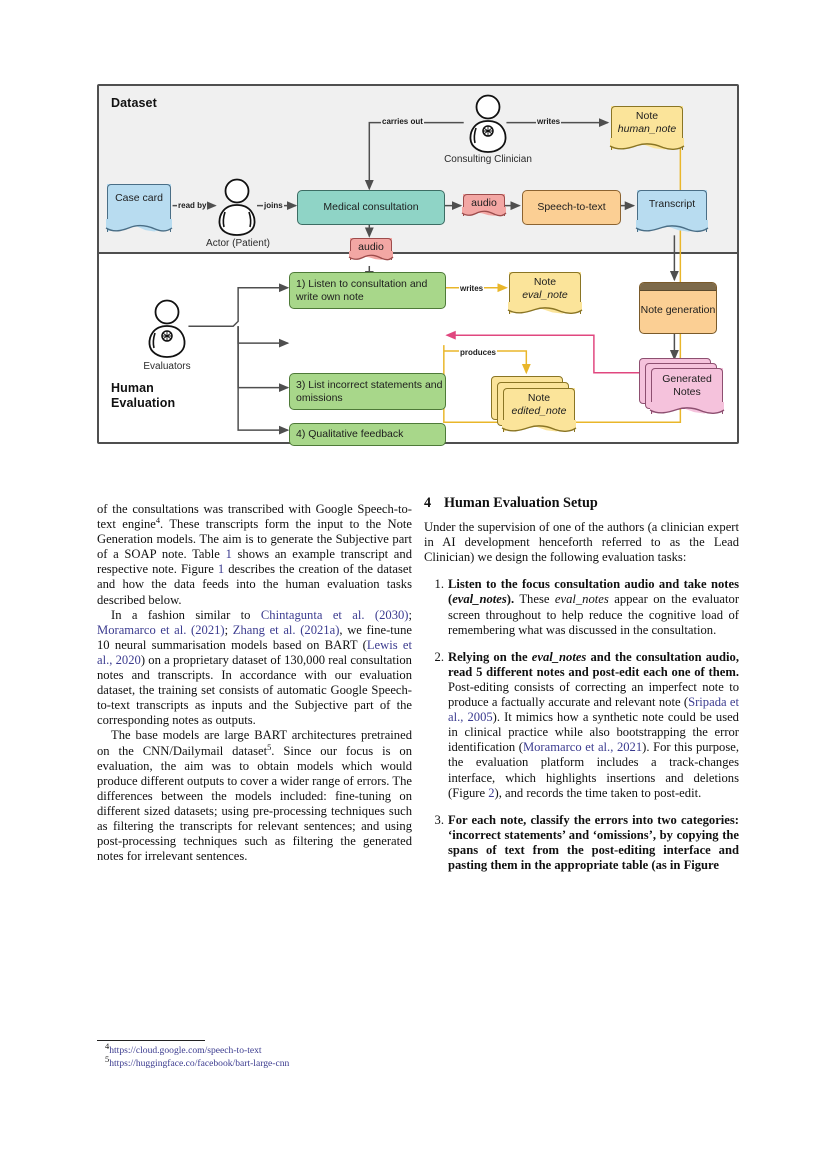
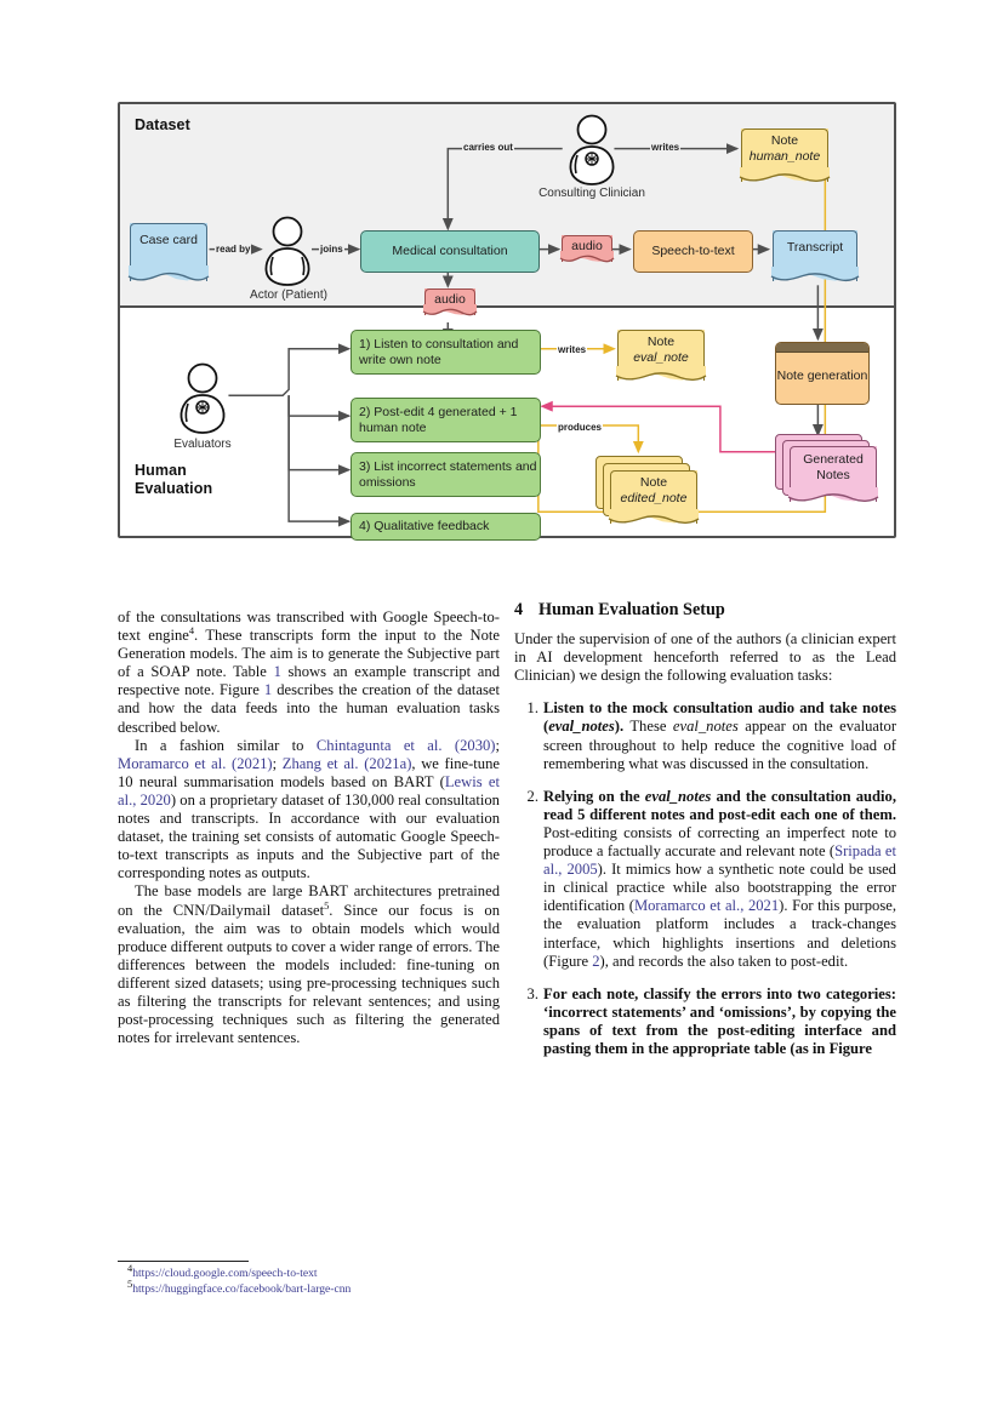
  Dataset
  Human
  Evaluation
  Case card
  Actor (Patient)
  Consulting Clinician
  Medical consultation
  audio
  Speech-to-text
  Transcript
  Note
  human_note
  audio
  Evaluators
  1) Listen to consultation and write own note
+ 2) Post-edit 4 generated + 1 human note
  3) List incorrect statements and omissions
  4) Qualitative feedback
  Note
  eval_note
  Note
  edited_note
  Note generation
  Generated Notes
  read by
  joins
  carries out
  writes
  writes
  produces
  of the consultations was transcribed with Google Speech-to-text engine4. These transcripts form the input to the Note Generation models. The aim is to generate the Subjective part of a SOAP note. Table 1 shows an example transcript and respective note. Figure 1 describes the creation of the dataset and how the data feeds into the human evaluation tasks described below.
  In a fashion similar to Chintagunta et al. (2030); Moramarco et al. (2021); Zhang et al. (2021a), we fine-tune 10 neural summarisation models based on BART (Lewis et al., 2020) on a proprietary dataset of 130,000 real consultation notes and transcripts. In accordance with our evaluation dataset, the training set consists of automatic Google Speech-to-text transcripts as inputs and the Subjective part of the corresponding notes as outputs.
  The base models are large BART architectures pretrained on the CNN/Dailymail dataset5. Since our focus is on evaluation, the aim was to obtain models which would produce different outputs to cover a wider range of errors. The differences between the models included: fine-tuning on different sized datasets; using pre-processing techniques such as filtering the transcripts for relevant sentences; and using post-processing techniques such as filtering the generated notes for irrelevant sentences.
  4https://cloud.google.com/speech-to-text
  5https://huggingface.co/facebook/bart-large-cnn
  4 Human Evaluation Setup
  Under the supervision of one of the authors (a clinician expert in AI development henceforth referred to as the Lead Clinician) we design the following evaluation tasks:
- Listen to the focus consultation audio and take notes (eval_notes). These eval_notes appear on the evaluator screen throughout to help reduce the cognitive load of remembering what was discussed in the consultation.
+ Listen to the mock consultation audio and take notes (eval_notes). These eval_notes appear on the evaluator screen throughout to help reduce the cognitive load of remembering what was discussed in the consultation.
- Relying on the eval_notes and the consultation audio, read 5 different notes and post-edit each one of them. Post-editing consists of correcting an imperfect note to produce a factually accurate and relevant note (Sripada et al., 2005). It mimics how a synthetic note could be used in clinical practice while also bootstrapping the error identification (Moramarco et al., 2021). For this purpose, the evaluation platform includes a track-changes interface, which highlights insertions and deletions (Figure 2), and records the time taken to post-edit.
+ Relying on the eval_notes and the consultation audio, read 5 different notes and post-edit each one of them. Post-editing consists of correcting an imperfect note to produce a factually accurate and relevant note (Sripada et al., 2005). It mimics how a synthetic note could be used in clinical practice while also bootstrapping the error identification (Moramarco et al., 2021). For this purpose, the evaluation platform includes a track-changes interface, which highlights insertions and deletions (Figure 2), and records the also taken to post-edit.
  For each note, classify the errors into two categories: ‘incorrect statements’ and ‘omissions’, by copying the spans of text from the post-editing interface and pasting them in the appropriate table (as in Figure
